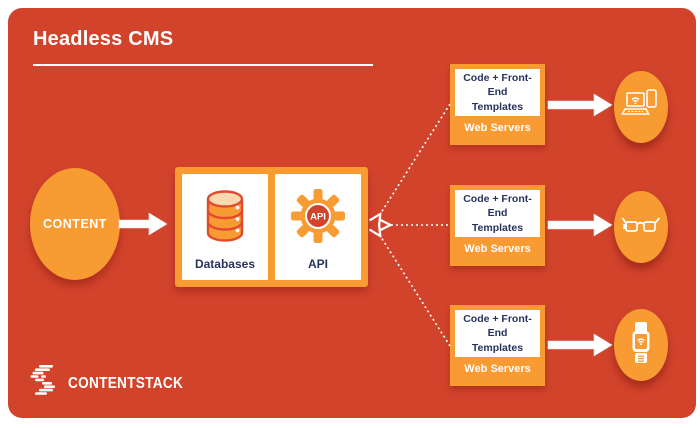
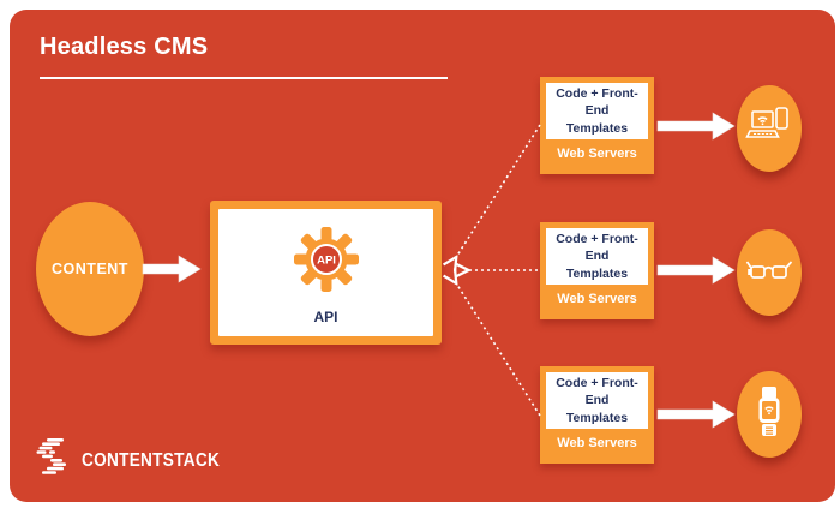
  Headless CMS
  CONTENT
- Databases
  API
  API
  Code + Front-End
  Templates
  Web Servers
  Code + Front-End
  Templates
  Web Servers
  Code + Front-End
  Templates
  Web Servers
  CONTENTSTACK
